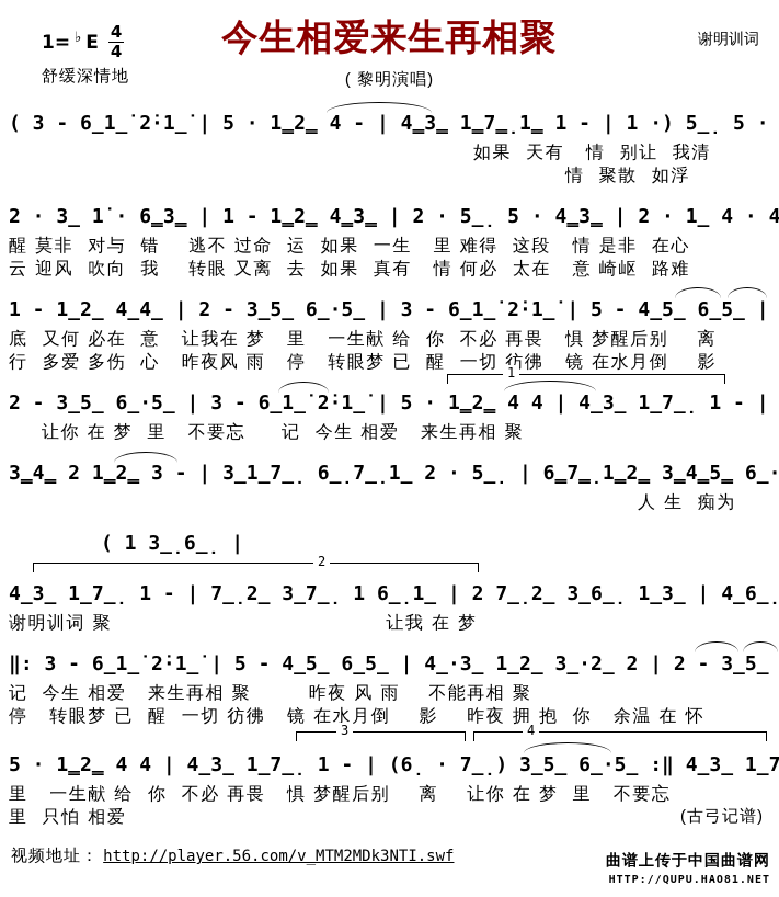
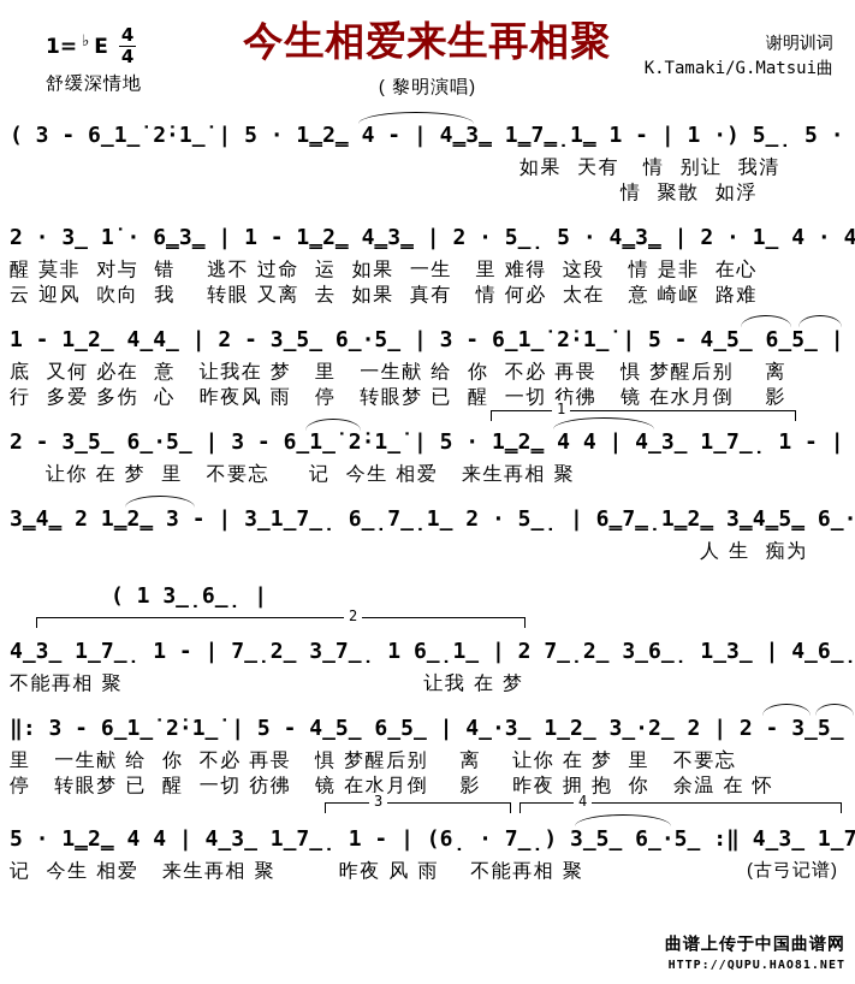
  1=
  ♭
  E
  4
  4
  舒缓深情地
  今生相爱来生再相聚
  ( 黎明演唱)
  谢明训词
+ K.Tamaki/G.Matsui曲
  ( 3 - 6̲1̲̇ 2̇·1̲̇ | 5 · 1̳2̳ 4 - | 4̳3̳ 1̳7̳̣1̳ 1 - | 1 ·) 5̲̣ 5 ·
  如果 天有 情 别让 我清
  情 聚散 如浮
  2 · 3̲ 1̇ · 6̳3̳ | 1 - 1̳2̳ 4̳3̳ | 2 · 5̲̣ 5 · 4̳3̳ | 2 · 1̲ 4 ·
  醒 莫非 对与 错 逃不 过命 运 如果 一生 里 难得 这段 情 是非 在心
  云 迎风 吹向 我 转眼 又离 去 如果 真有 情 何必 太在 意 崎岖 路难
  1 - 1̲2̲ 4̲4̲ | 2 - 3̲5̲ 6̲·5̲ | 3 - 6̲1̲̇ 2̇·1̲̇ | 5 - 4̲5̲ 6̲5̲ |
  底 又何 必在 意 让我在 梦 里 一生献 给 你 不必 再畏 惧 梦醒后别 离
  行 多爱 多伤 心 昨夜风 雨 停 转眼梦 已 醒 一切 彷彿 镜 在水月倒 影
  1
  2 - 3̲5̲ 6̲·5̲ | 3 - 6̲1̲̇ 2̇·1̲̇ | 5 · 1̳2̳ 4 4 | 4̲3̲ 1̲7̲̣ 1 - |
  让你 在 梦 里 不要忘 记 今生 相爱 来生再相 聚
  3̳4̳ 2 1̳2̳ 3 - | 3̲1̲7̲̣ 6̲̣7̲̣1̲ 2 · 5̲̣ | 6̳7̳̣1̳2̳ 3̳4̳5̳ 6̲·
  人 生 痴为
  ( 1 3̲̣6̲̣ |
  2
- 谢明训词 聚 让我 在 梦
+ 不能再相 聚 让我 在 梦
  ‖: 3 - 6̲1̲̇ 2̇·1̲̇ | 5 - 4̲5̲ 6̲5̲ | 4̲·3̲ 1̲2̲ 3̲·2̲ 2 | 2 - 3̲5̲
- 记 今生 相爱 来生再相 聚 昨夜 风 雨 不能再相 聚
+ 里 一生献 给 你 不必 再畏 惧 梦醒后别 离 让你 在 梦 里 不要忘
  停 转眼梦 已 醒 一切 彷彿 镜 在水月倒 影 昨夜 拥 抱 你 余温 在 怀
  3
  4
  5 · 1̳2̳ 4 4 | 4̲3̲ 1̲7̲̣ 1 - | (6̣ · 7̲̣) 3̲5̲ 6̲·5̲ :‖ 4̲3̲ 1̲
- 里 一生献 给 你 不必 再畏 惧 梦醒后别 离 让你 在 梦 里 不要忘
+ 记 今生 相爱 来生再相 聚 昨夜 风 雨 不能再相 聚
- 里 只怕 相爱
  (古弓记谱)
- 视频地址： http://player.56.com/v_MTM2MDk3NTI.swf
  曲谱上传于中国曲谱网
  HTTP://QUPU.HAO81.NET
